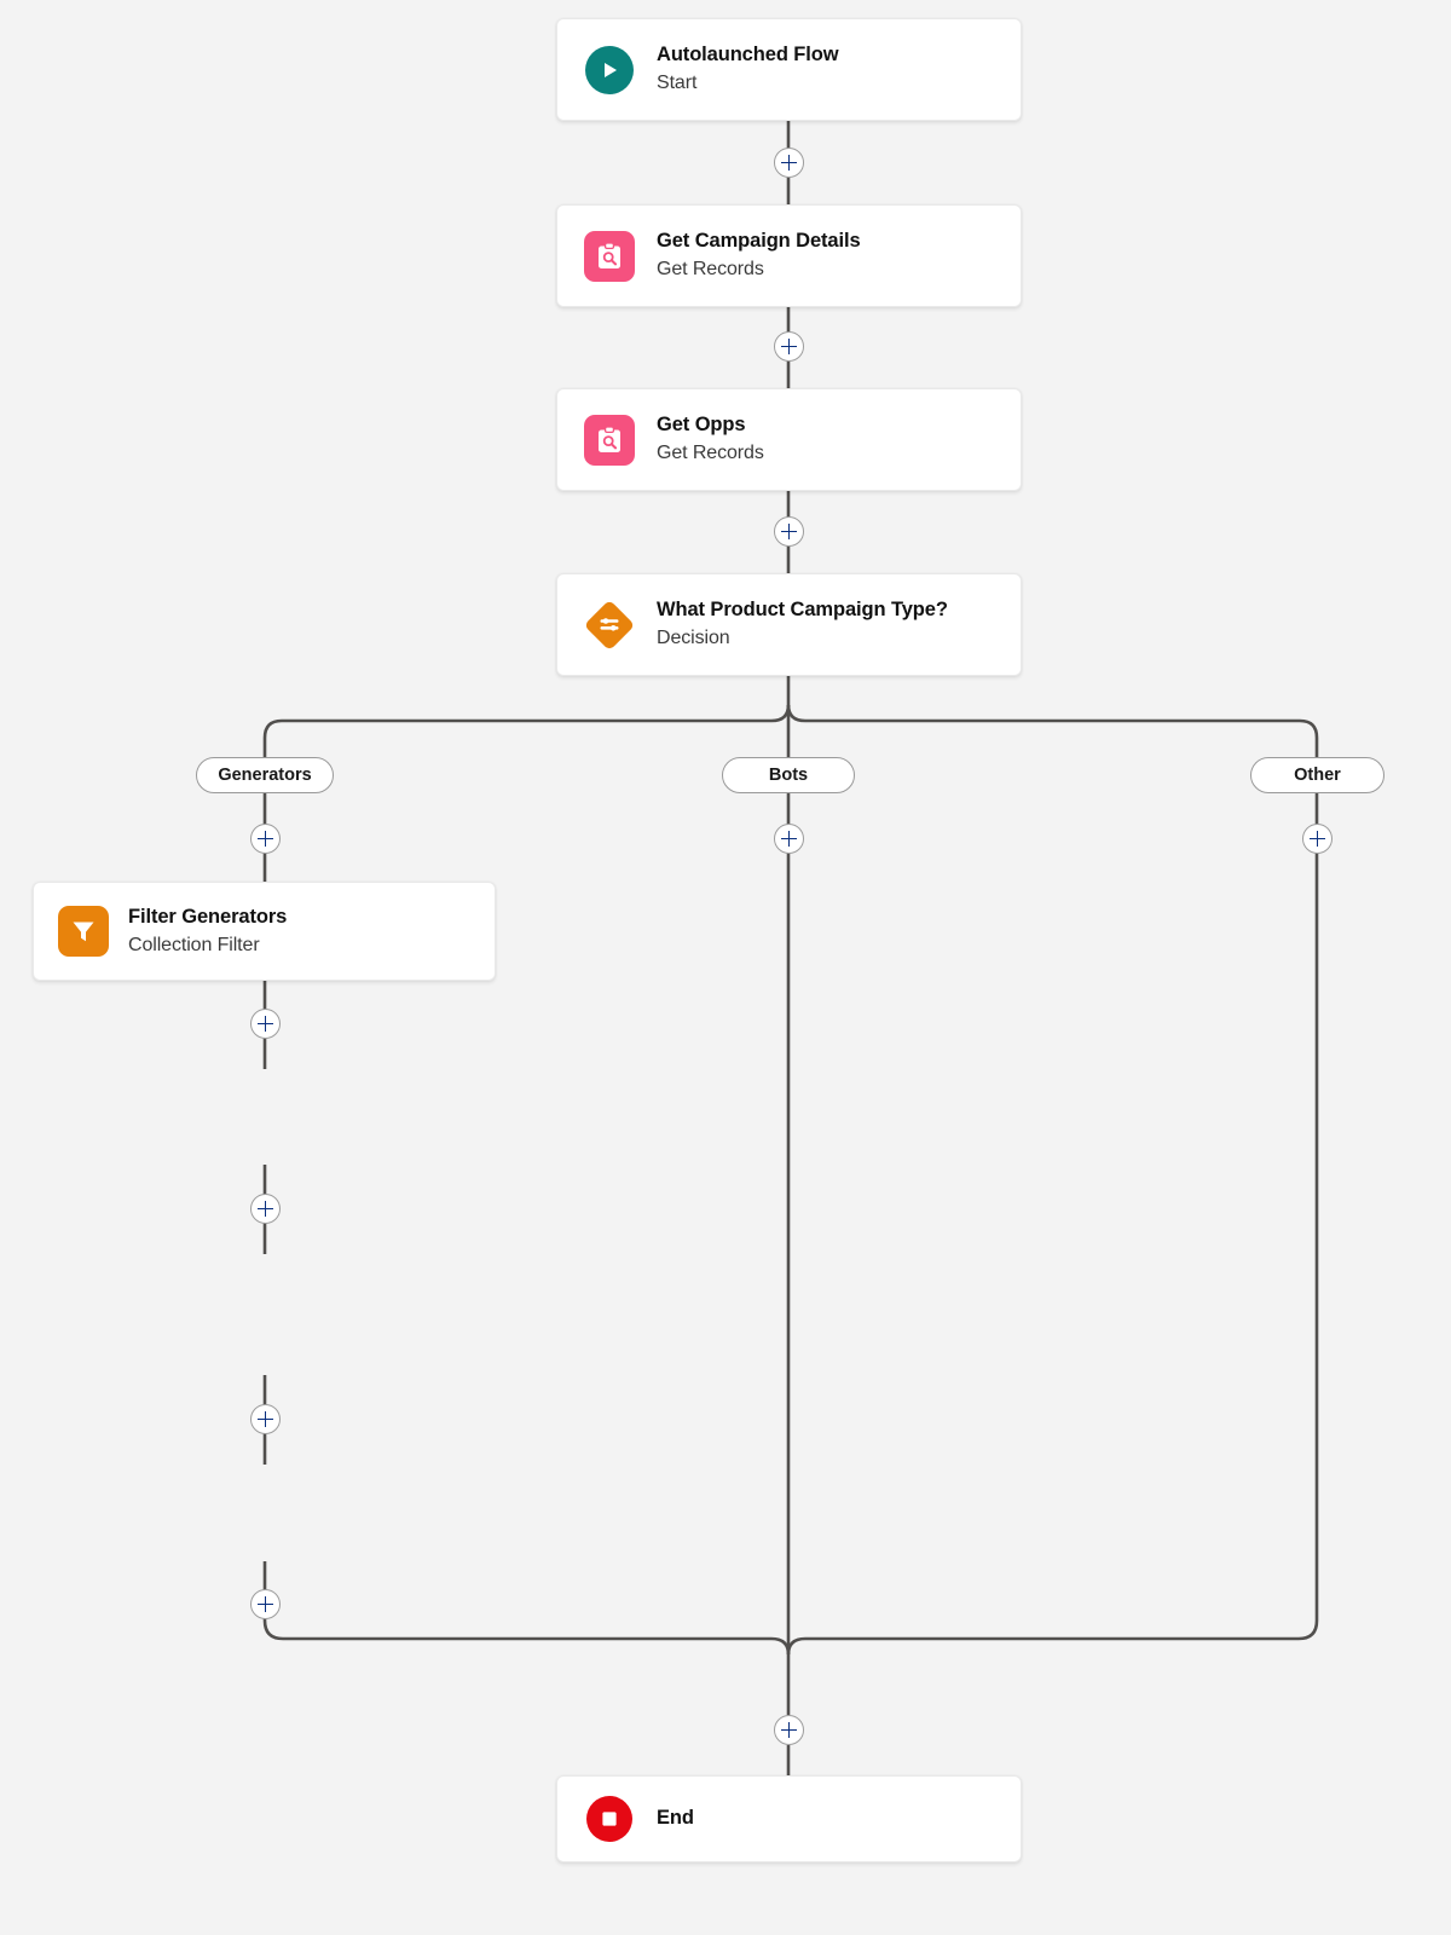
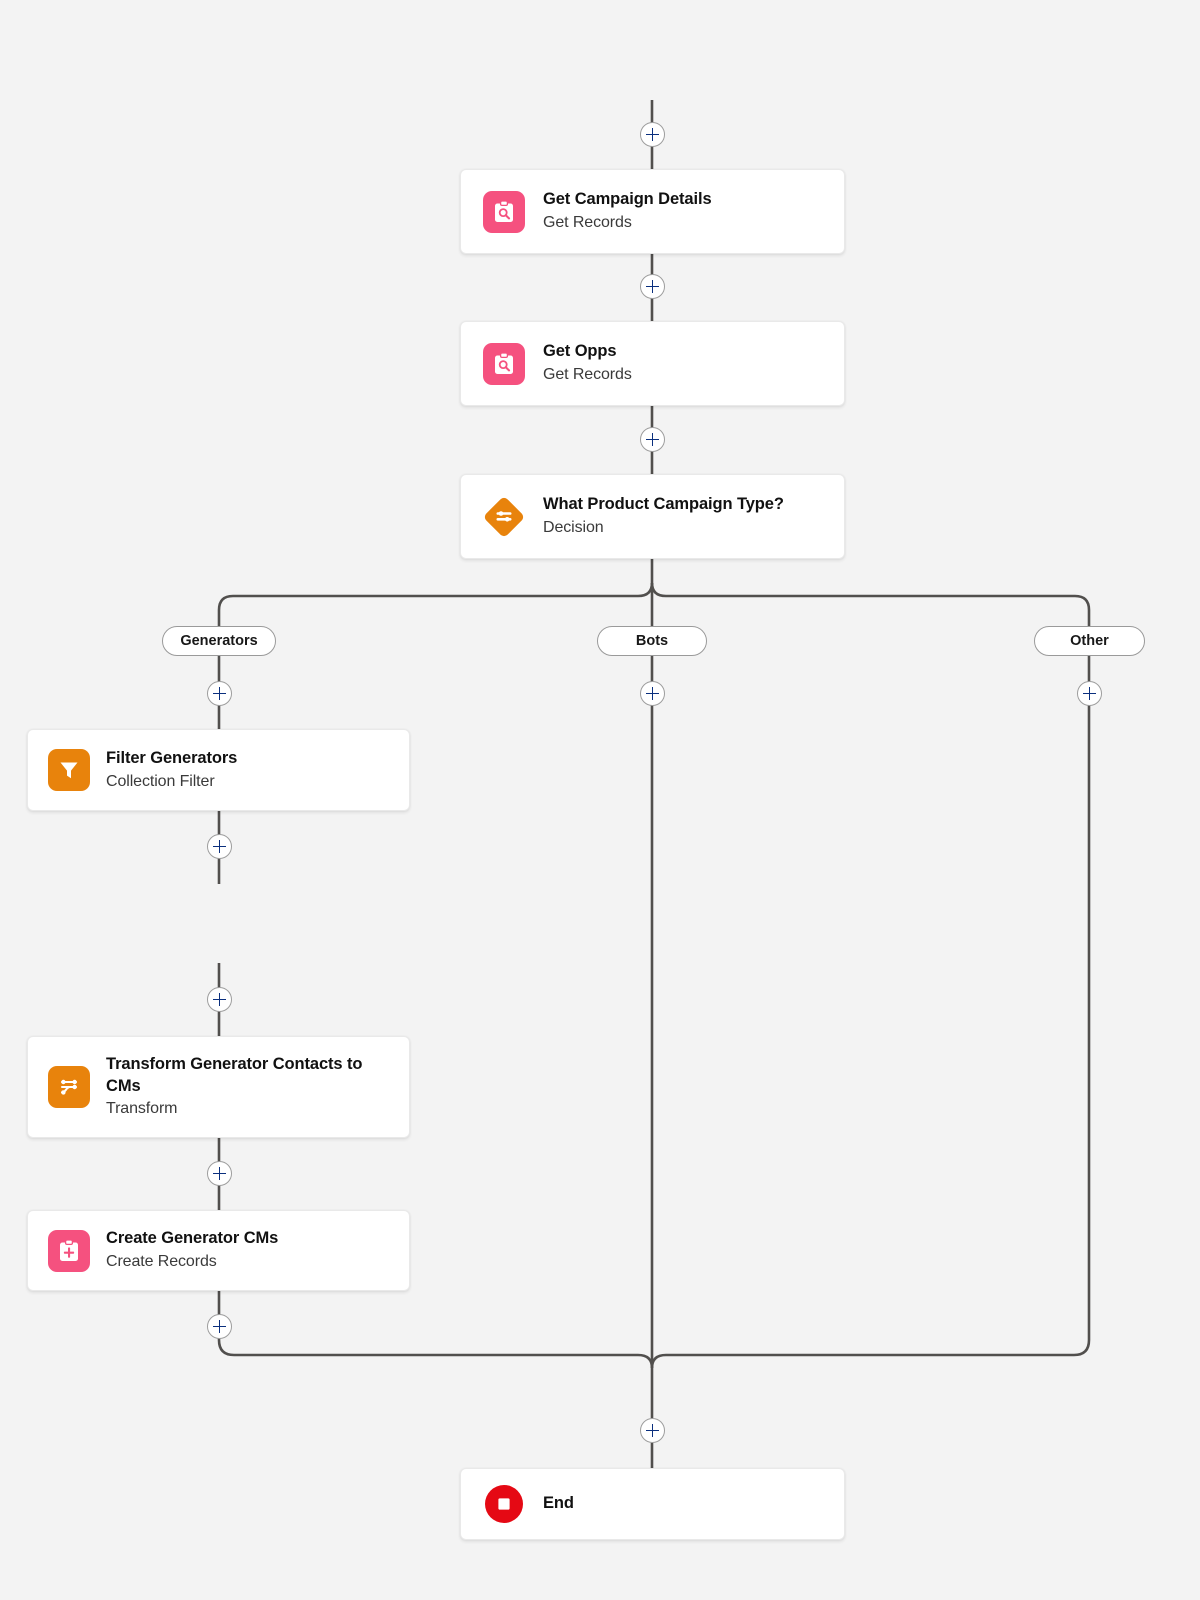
- Autolaunched Flow
- Start
  Get Campaign Details
  Get Records
  Get Opps
  Get Records
  What Product Campaign Type?
  Decision
  Generators
  Bots
  Other
  Filter Generators
  Collection Filter
+ Transform Generator Contacts to CMs
+ Transform
+ Create Generator CMs
+ Create Records
  End
